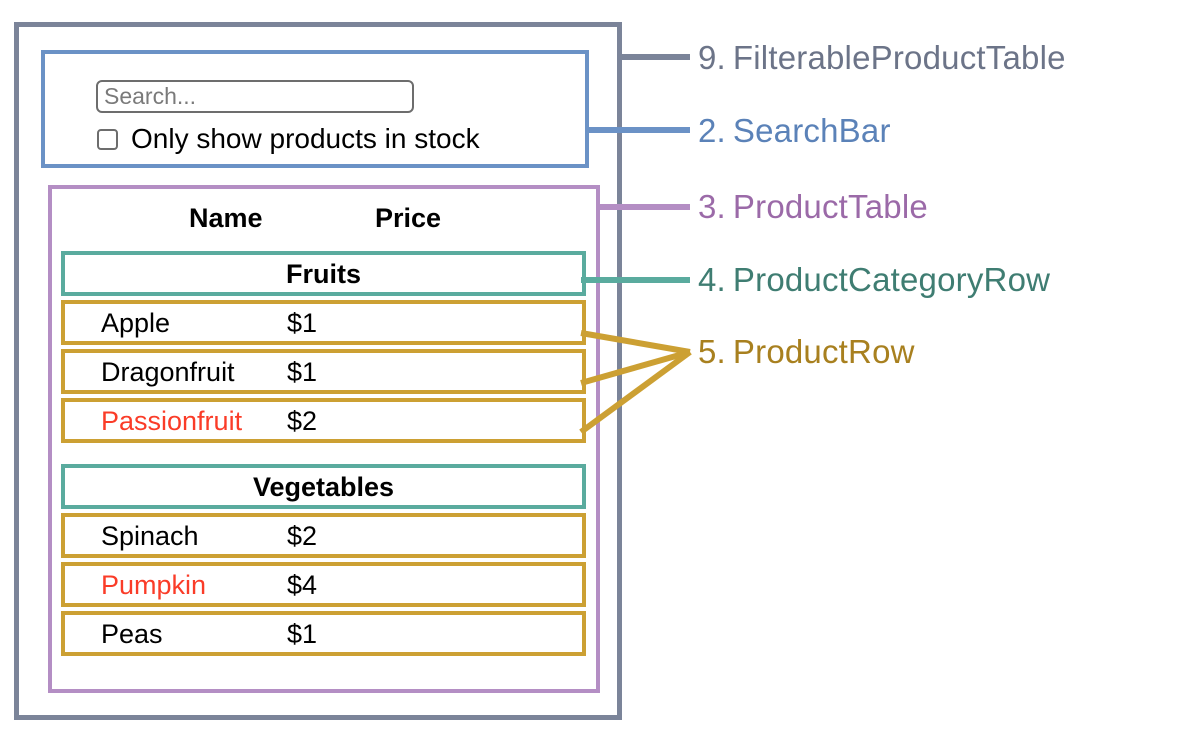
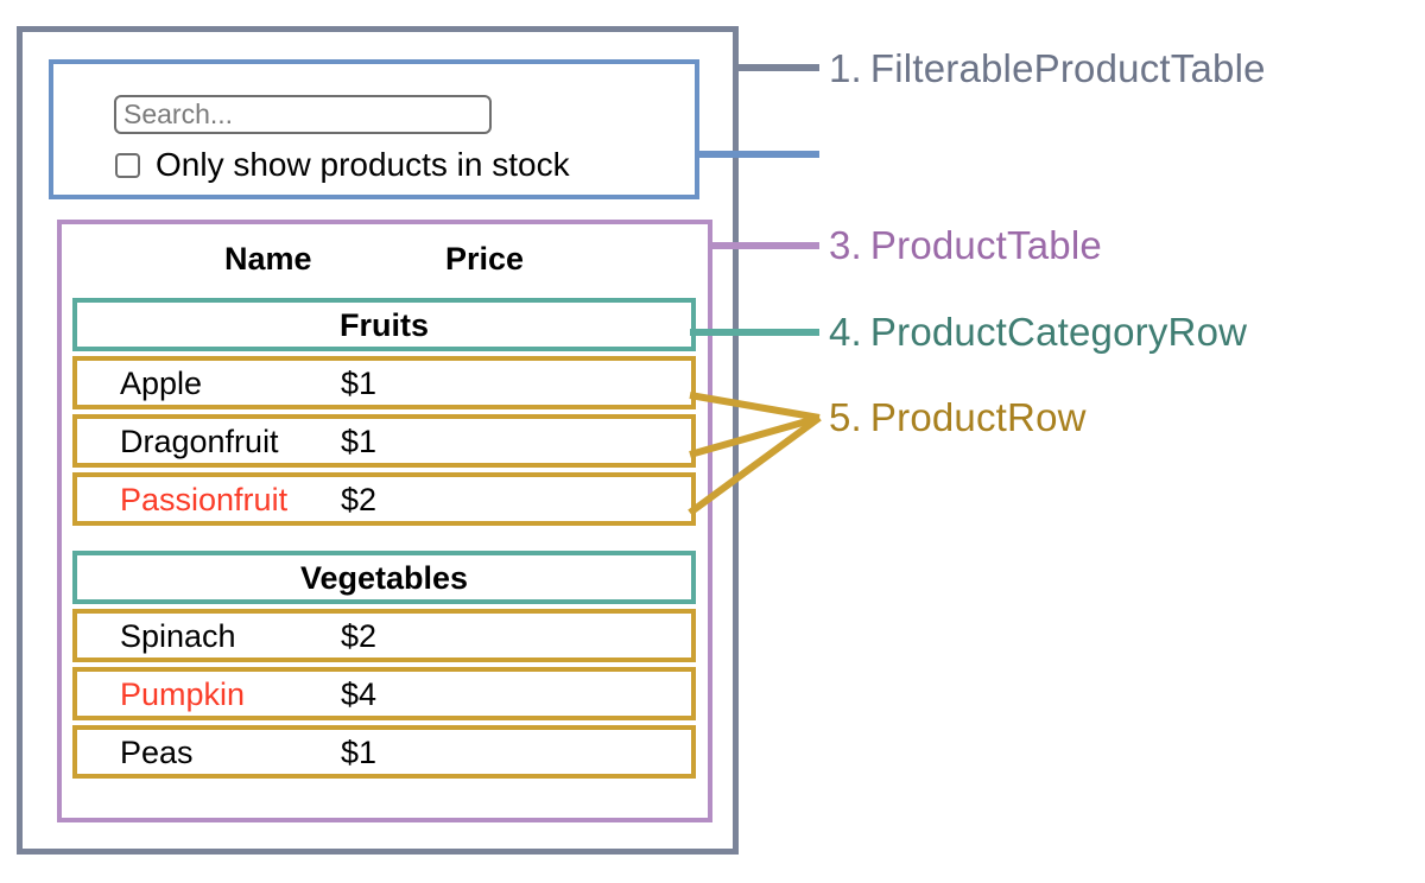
  Search...
  Only show products in stock
  Name
  Price
  Fruits
  Apple
  $1
  Dragonfruit
  $1
  Passionfruit
  $2
  Vegetables
  Spinach
  $2
  Pumpkin
  $4
  Peas
  $1
- 9. FilterableProductTable
+ 1. FilterableProductTable
- 2. SearchBar
  3. ProductTable
  4. ProductCategoryRow
  5. ProductRow
